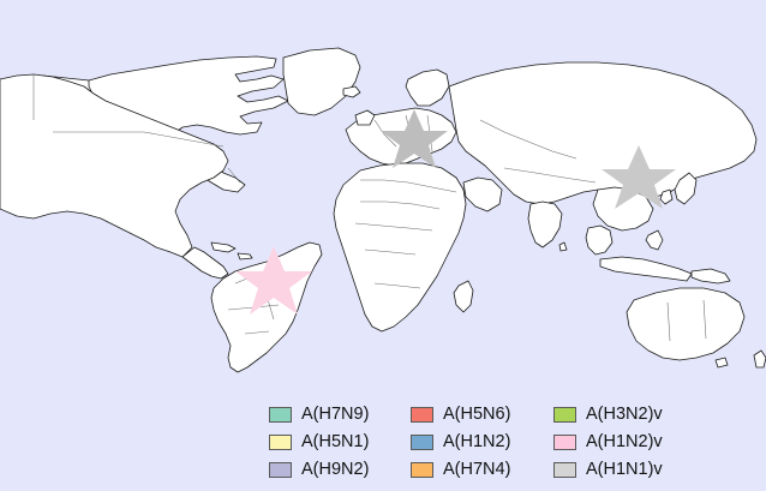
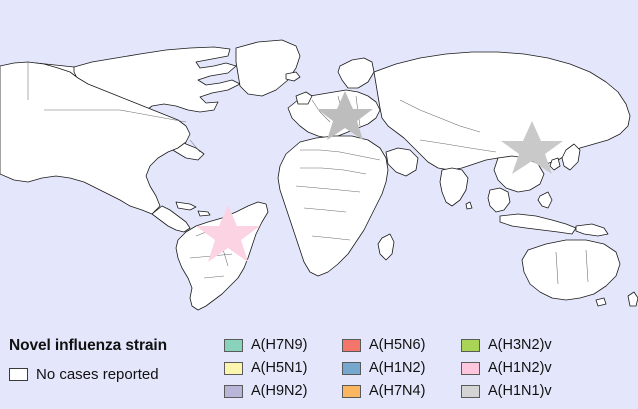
+ Novel influenza strain
+ No cases reported
  A(H7N9)
  A(H5N1)
  A(H9N2)
  A(H5N6)
  A(H1N2)
  A(H7N4)
  A(H3N2)v
  A(H1N2)v
  A(H1N1)v
